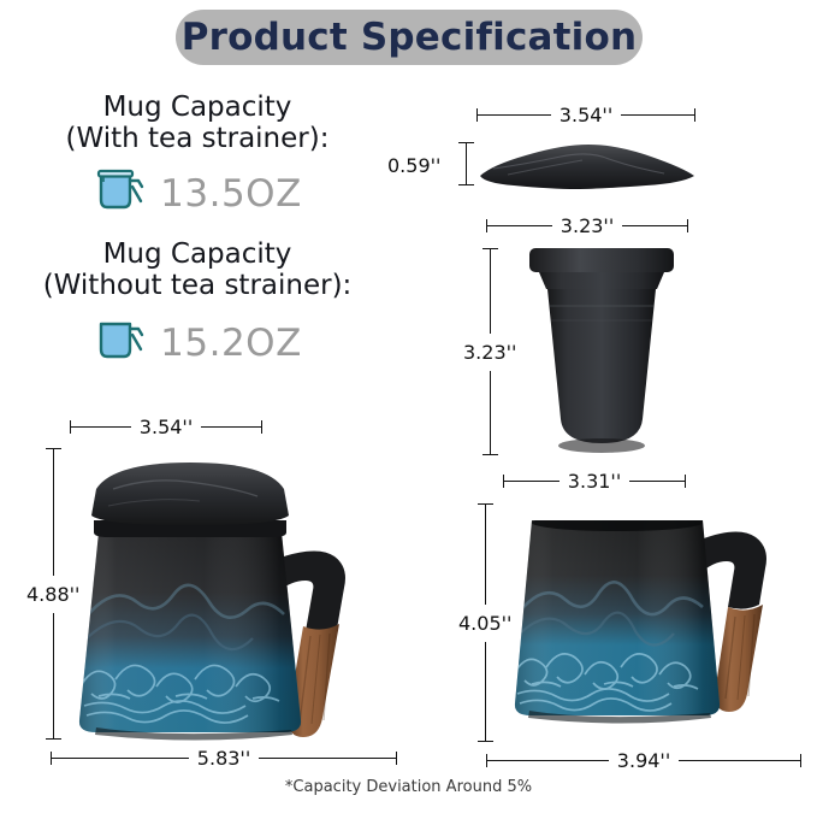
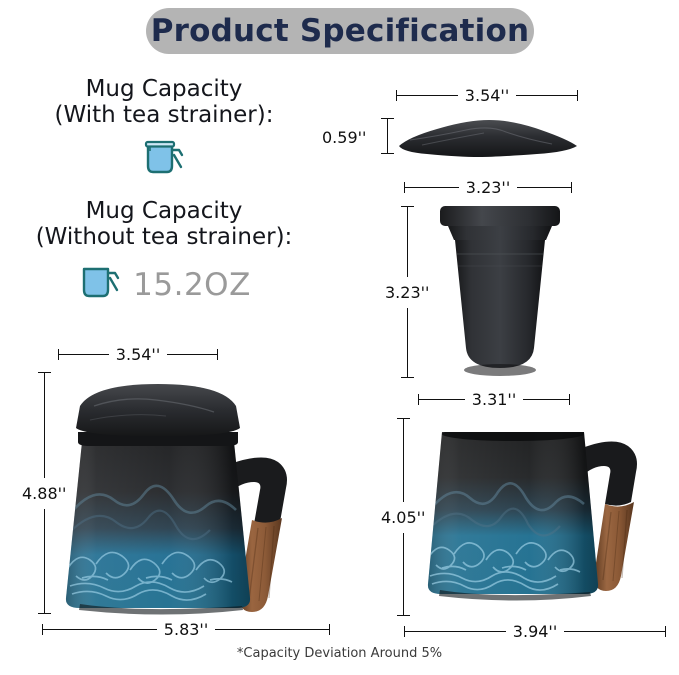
  Product Specification
  Mug Capacity
  (With tea strainer):
- 13.5OZ
  Mug Capacity
  (Without tea strainer):
  15.2OZ
  3.54''
  0.59''
  3.23''
  3.23''
  3.54''
  4.88''
  5.83''
  3.31''
  4.05''
  3.94''
  *Capacity Deviation Around 5%
